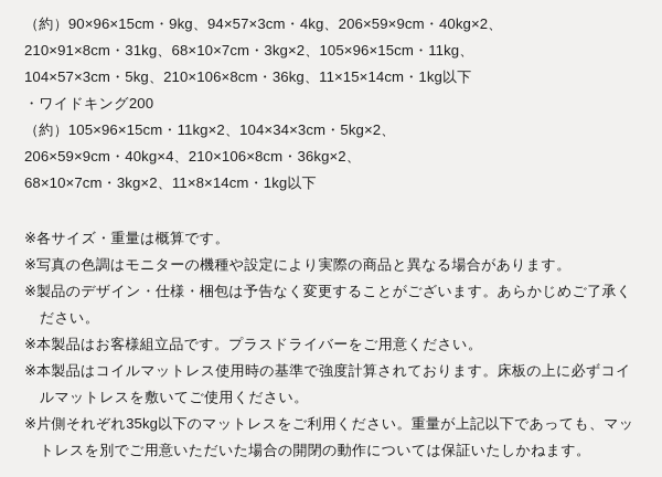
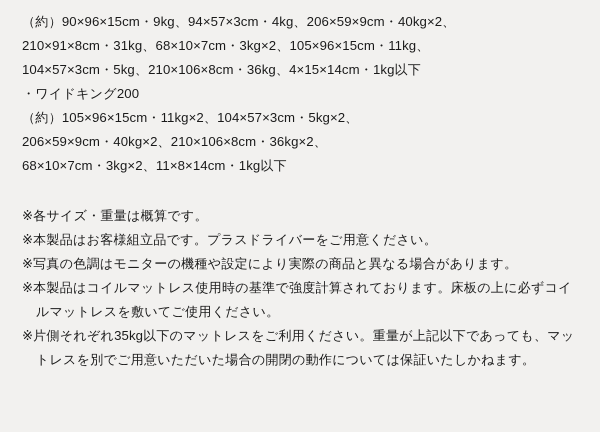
  （約）90×96×15cm・9kg、94×57×3cm・4kg、206×59×9cm・40kg×2、
  210×91×8cm・31kg、68×10×7cm・3kg×2、105×96×15cm・11kg、
- 104×57×3cm・5kg、210×106×8cm・36kg、11×15×14cm・1kg以下
+ 104×57×3cm・5kg、210×106×8cm・36kg、4×15×14cm・1kg以下
  ・ワイドキング200
- （約）105×96×15cm・11kg×2、104×34×3cm・5kg×2、
+ （約）105×96×15cm・11kg×2、104×57×3cm・5kg×2、
- 206×59×9cm・40kg×4、210×106×8cm・36kg×2、
+ 206×59×9cm・40kg×2、210×106×8cm・36kg×2、
  68×10×7cm・3kg×2、11×8×14cm・1kg以下
  ※各サイズ・重量は概算です。
- ※写真の色調はモニターの機種や設定により実際の商品と異なる場合があります。
+ ※本製品はお客様組立品です。プラスドライバーをご用意ください。
- ※製品のデザイン・仕様・梱包は予告なく変更することがございます。あらかじめご了承ください。
- ※本製品はお客様組立品です。プラスドライバーをご用意ください。
+ ※写真の色調はモニターの機種や設定により実際の商品と異なる場合があります。
  ※本製品はコイルマットレス使用時の基準で強度計算されております。床板の上に必ずコイルマットレスを敷いてご使用ください。
  ※片側それぞれ35kg以下のマットレスをご利用ください。重量が上記以下であっても、マットレスを別でご用意いただいた場合の開閉の動作については保証いたしかねます。
